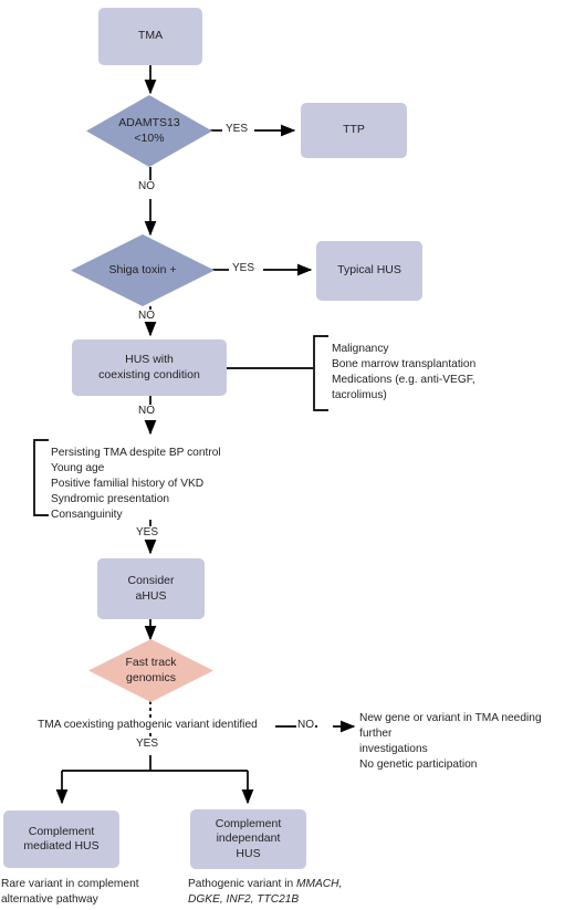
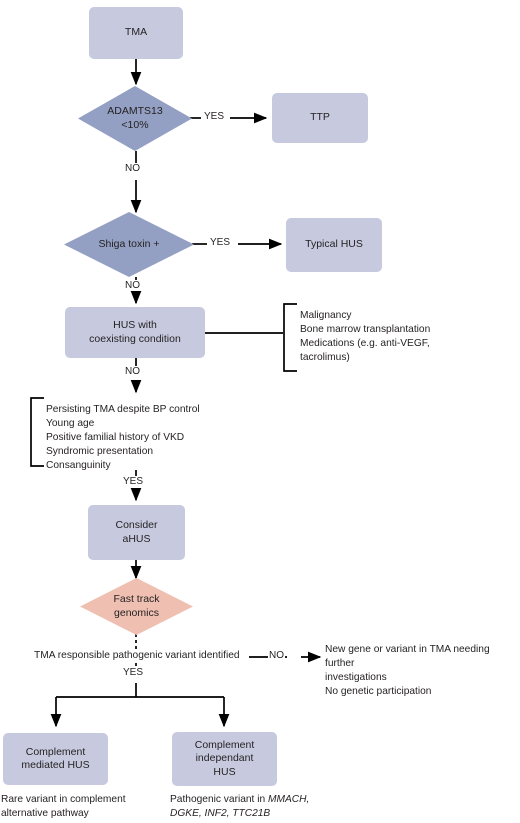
  TMA
  ADAMTS13
  <10%
  TTP
  Shiga toxin +
  Typical HUS
  HUS with
  coexisting condition
  Consider
  aHUS
  Fast track
  genomics
  Complement
  mediated HUS
  Complement
  independant
  HUS
  YES
  NO
  YES
  NO
  NO
  YES
  NO
  YES
  Malignancy
  Bone marrow transplantation
  Medications (e.g. anti-VEGF,
  tacrolimus)
  Persisting TMA despite BP control
  Young age
  Positive familial history of VKD
  Syndromic presentation
  Consanguinity
  New gene or variant in TMA needing further
  investigations
  No genetic participation
- TMA coexisting pathogenic variant identified
+ TMA responsible pathogenic variant identified
  Rare variant in complement
  alternative pathway
  Pathogenic variant in MMACH,
  DGKE, INF2, TTC21B
